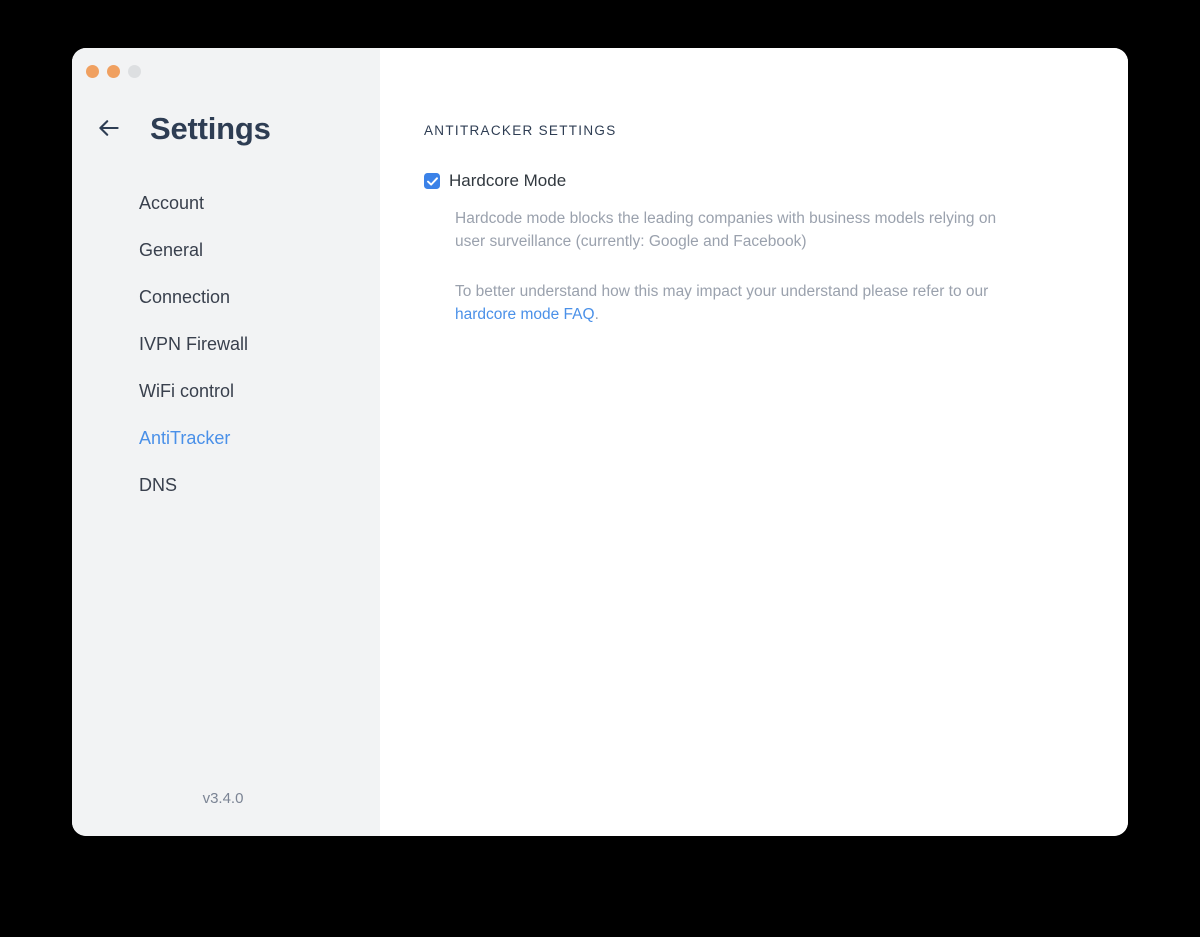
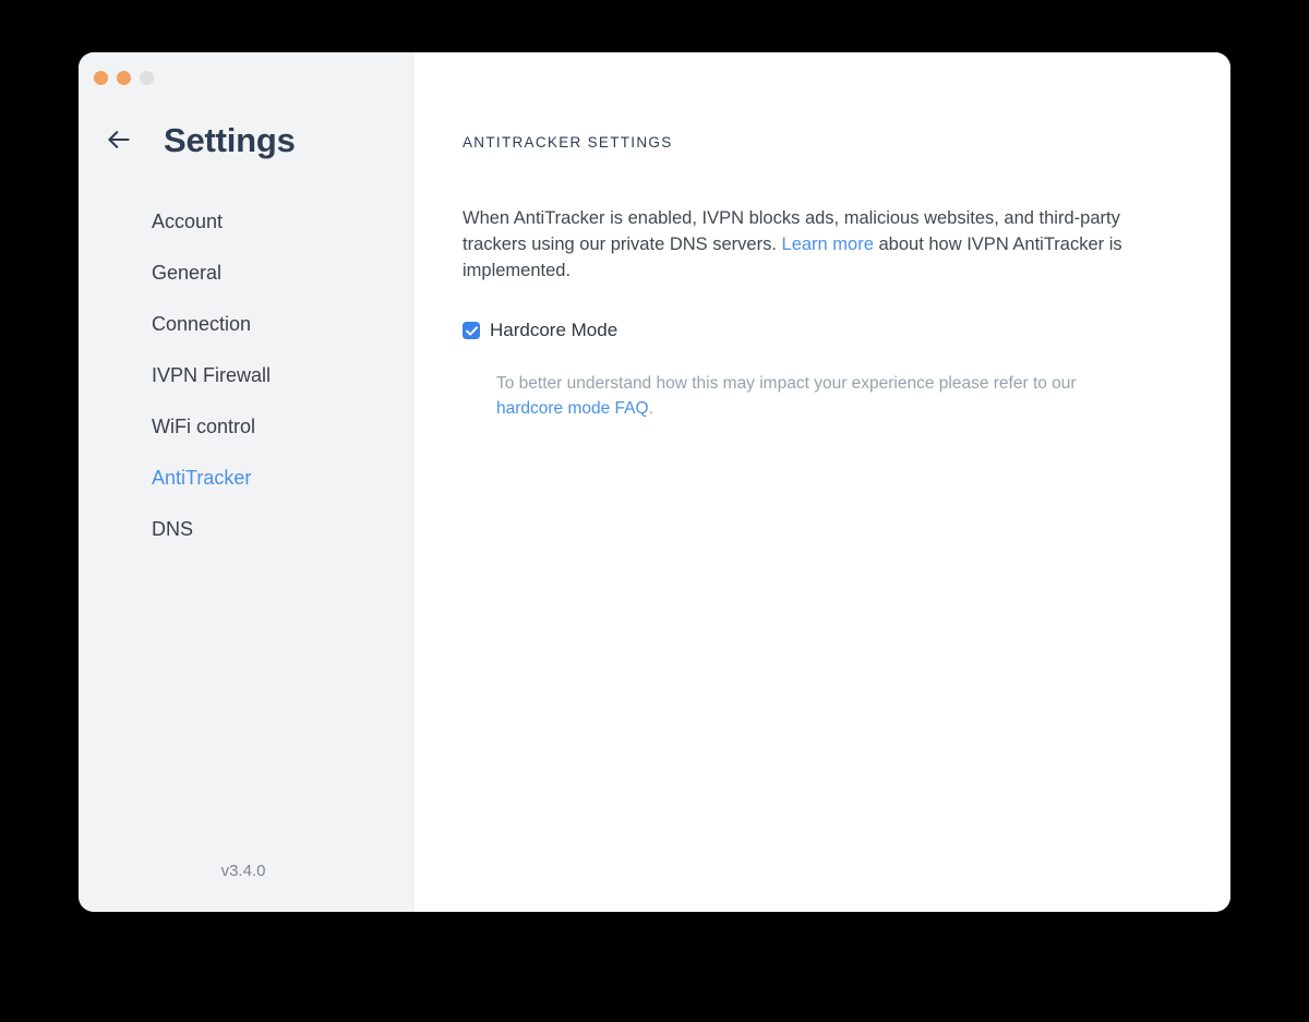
  Settings
  Account
  General
  Connection
  IVPN Firewall
  WiFi control
  AntiTracker
  DNS
  v3.4.0
  ANTITRACKER SETTINGS
+ When AntiTracker is enabled, IVPN blocks ads, malicious websites, and third-party trackers using our private DNS servers. Learn more about how IVPN AntiTracker is implemented.
  Hardcore Mode
- Hardcode mode blocks the leading companies with business models relying on user surveillance (currently: Google and Facebook)
- To better understand how this may impact your understand please refer to our hardcore mode FAQ.
+ To better understand how this may impact your experience please refer to our hardcore mode FAQ.
